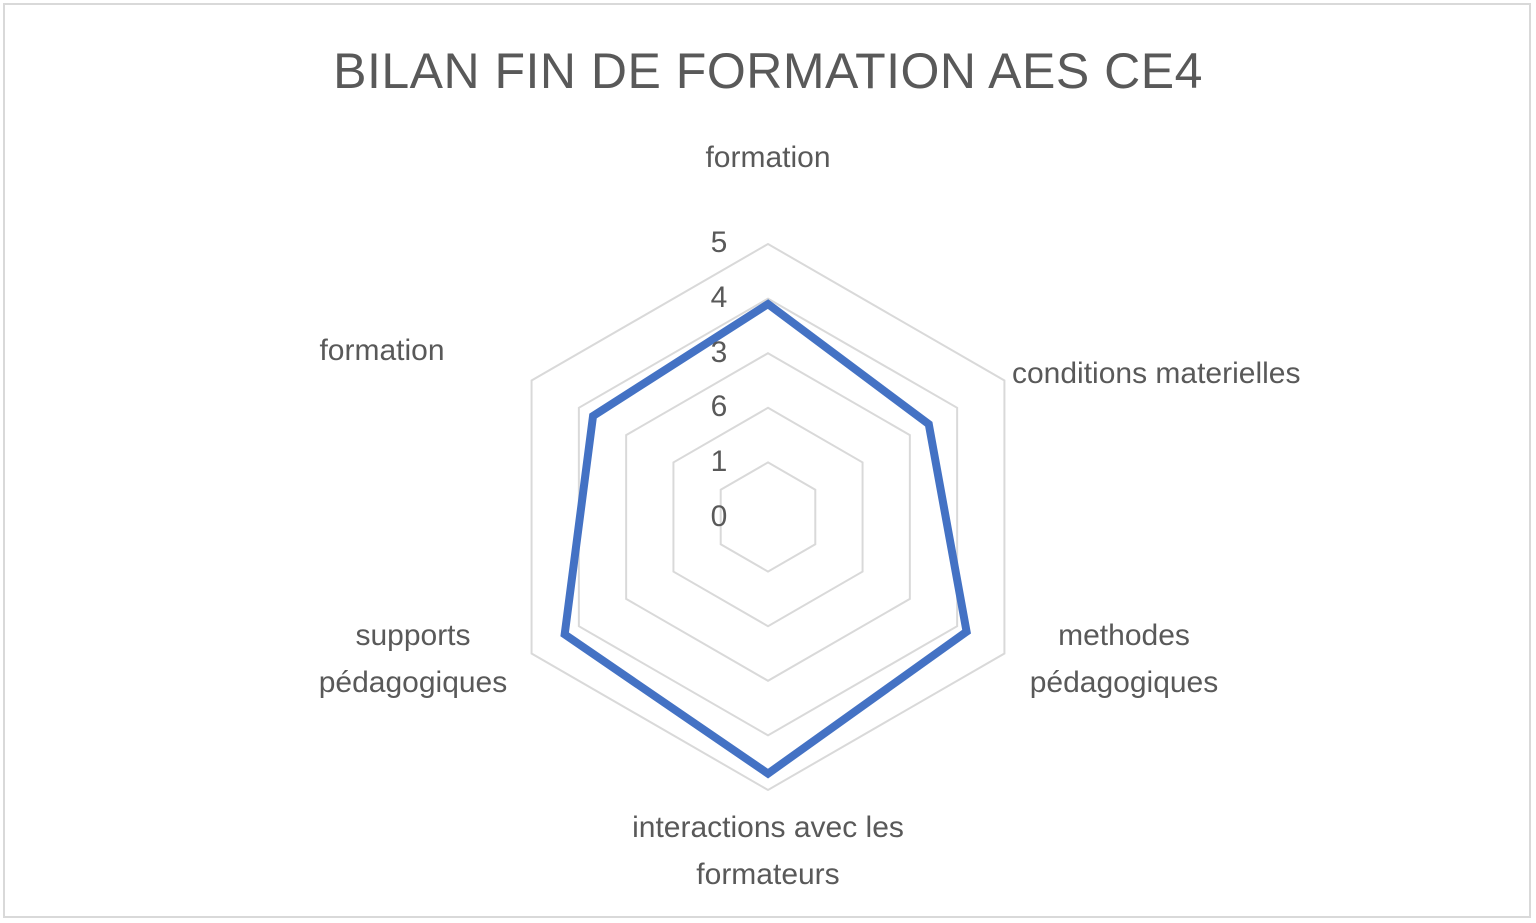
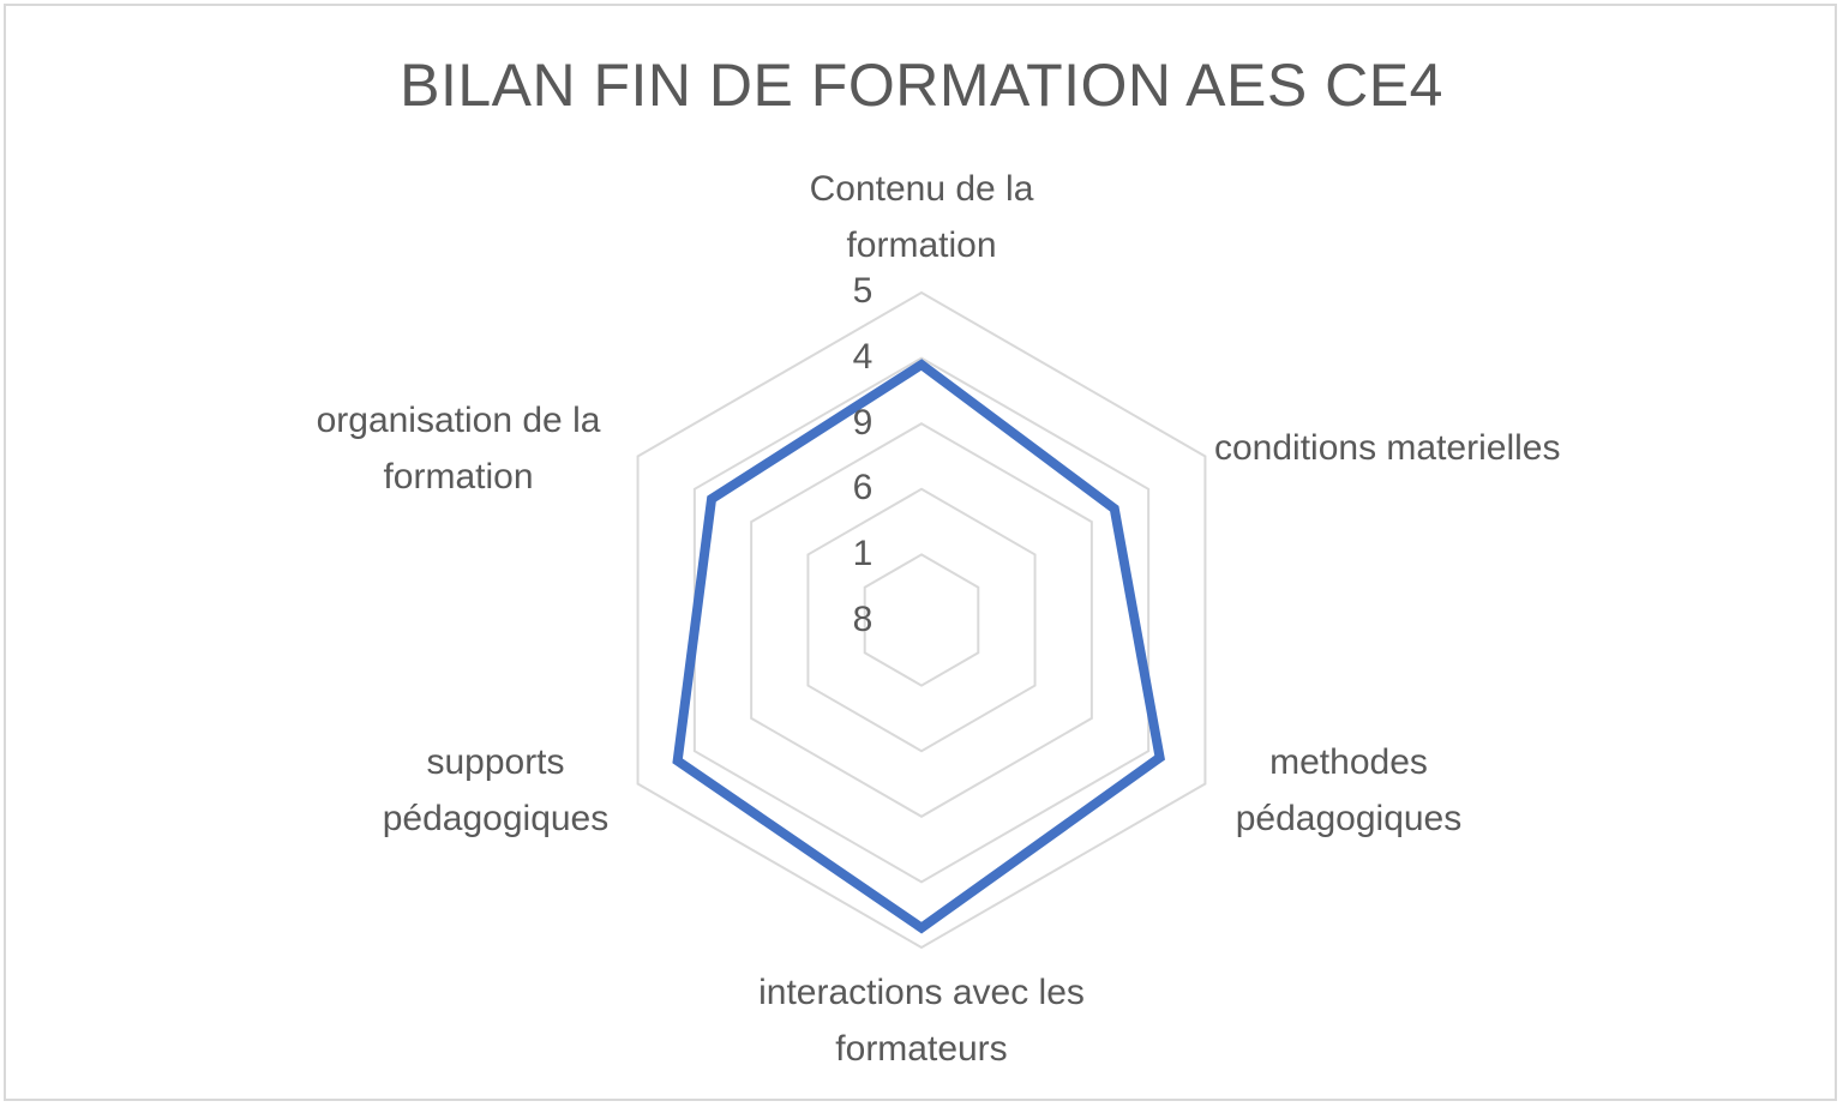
  BILAN FIN DE FORMATION AES CE4
  5
  4
- 3
+ 9
  6
  1
- 0
+ 8
+ Contenu de la
  formation
  conditions materielles
  methodes
  pédagogiques
  interactions avec les
  formateurs
  supports
  pédagogiques
+ organisation de la
  formation
